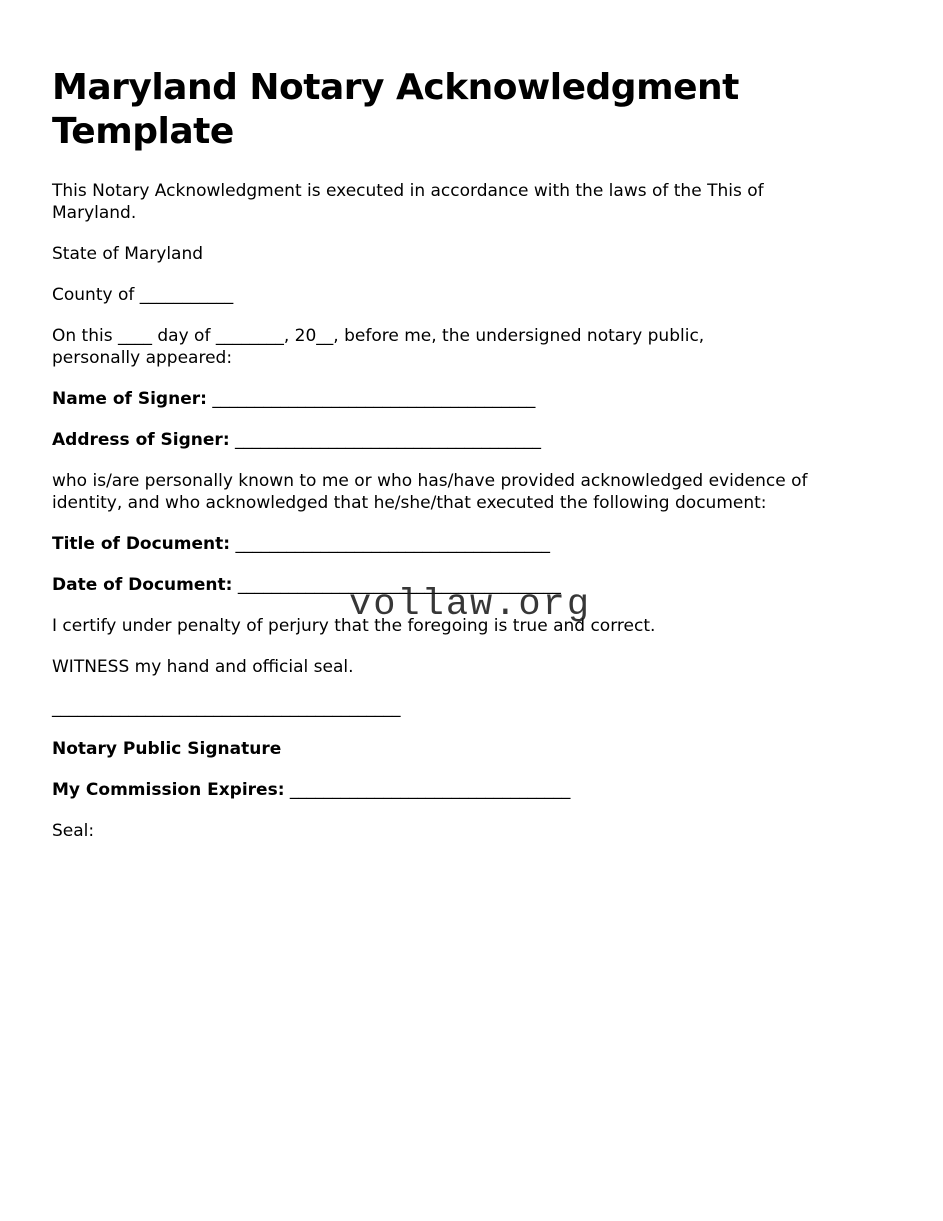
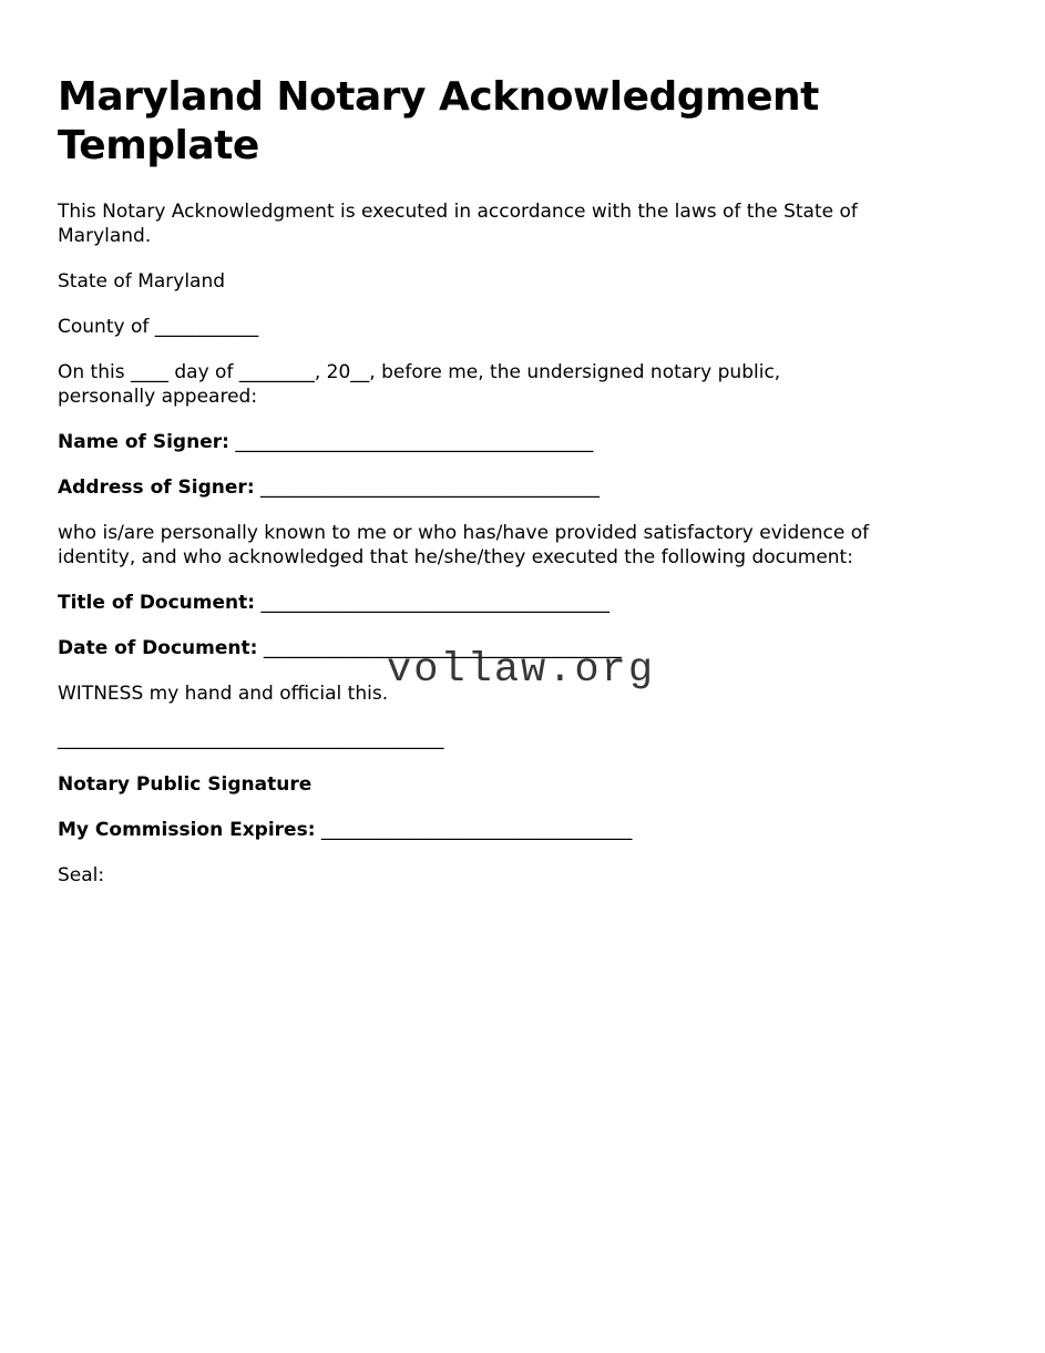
  Maryland Notary Acknowledgment Template
- This Notary Acknowledgment is executed in accordance with the laws of the This of
+ This Notary Acknowledgment is executed in accordance with the laws of the State of
  Maryland.
  State of Maryland
  County of ___________
  On this ____ day of ________, 20__, before me, the undersigned notary public,
  personally appeared:
  Name of Signer: ______________________________________
  Address of Signer: ____________________________________
- who is/are personally known to me or who has/have provided acknowledged evidence of
+ who is/are personally known to me or who has/have provided satisfactory evidence of
- identity, and who acknowledged that he/she/that executed the following document:
+ identity, and who acknowledged that he/she/they executed the following document:
  Title of Document: _____________________________________
  Date of Document: ______________________________________
- I certify under penalty of perjury that the foregoing is true and correct.
- WITNESS my hand and official seal.
+ WITNESS my hand and official this.
  _________________________________________
  Notary Public Signature
  My Commission Expires: _________________________________
  Seal:
  vollaw.org
